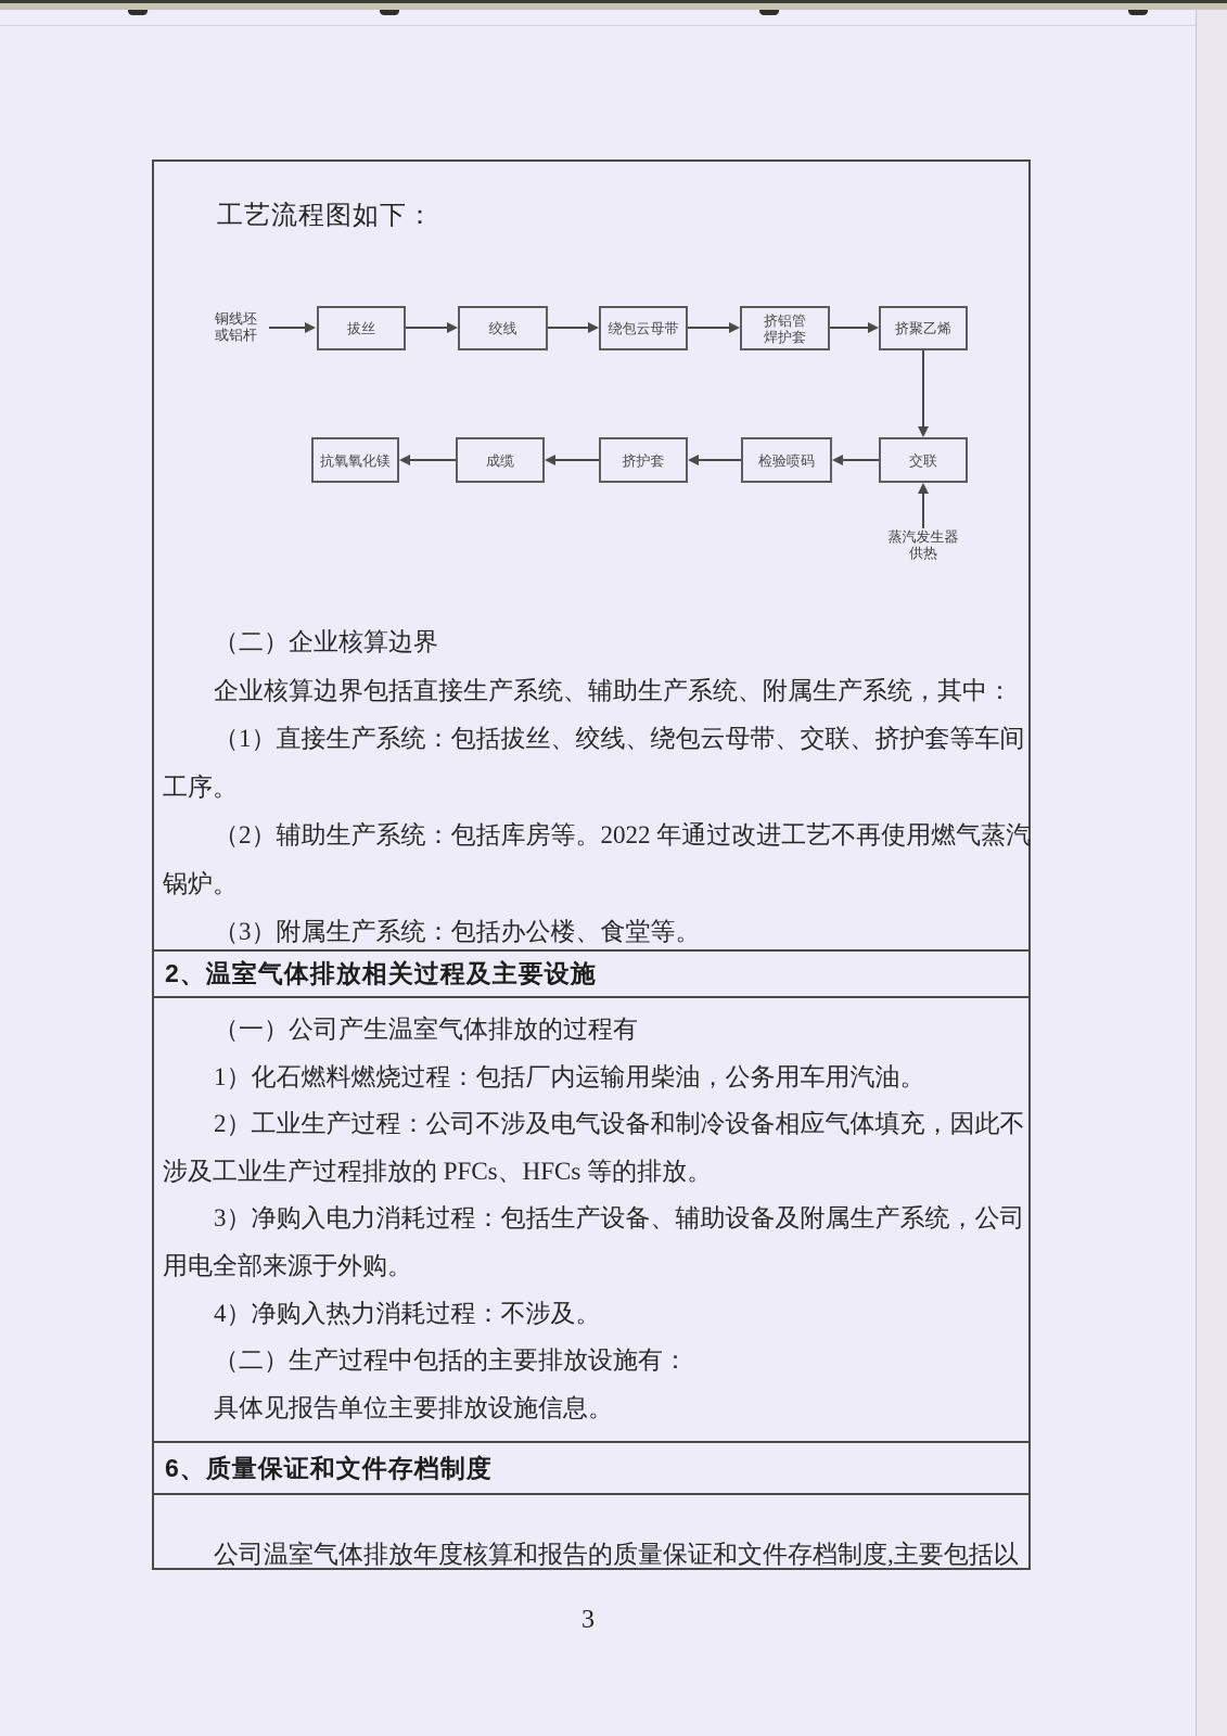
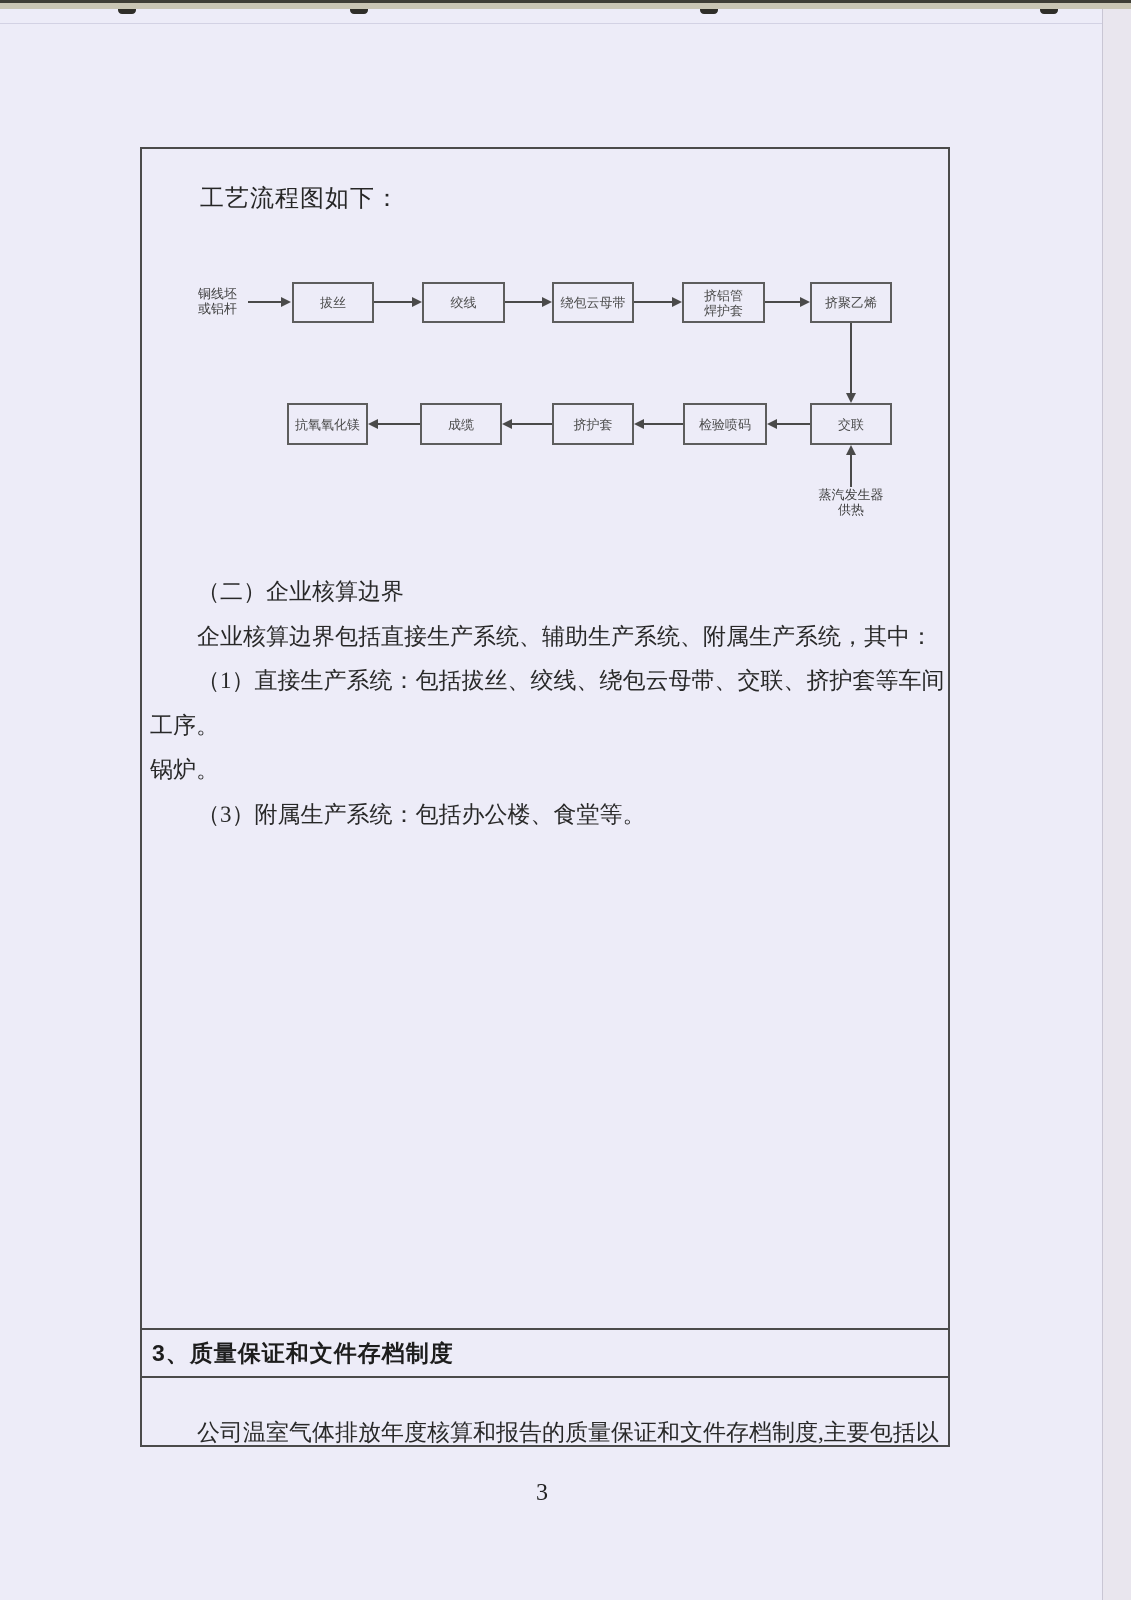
  工艺流程图如下：
  铜线坯
  或铝杆
  拔丝
  绞线
  绕包云母带
  挤铝管
  焊护套
  挤聚乙烯
  交联
  检验喷码
  挤护套
  成缆
  抗氧氧化镁
  蒸汽发生器
  供热
  （二）企业核算边界
  企业核算边界包括直接生产系统、辅助生产系统、附属生产系统，其中：
  （1）直接生产系统：包括拔丝、绞线、绕包云母带、交联、挤护套等车间
  工序。
- （2）辅助生产系统：包括库房等。2022 年通过改进工艺不再使用燃气蒸汽
  锅炉。
  （3）附属生产系统：包括办公楼、食堂等。
- 2、温室气体排放相关过程及主要设施
- （一）公司产生温室气体排放的过程有
- 1）化石燃料燃烧过程：包括厂内运输用柴油，公务用车用汽油。
- 2）工业生产过程：公司不涉及电气设备和制冷设备相应气体填充，因此不
- 涉及工业生产过程排放的 PFCs、HFCs 等的排放。
- 3）净购入电力消耗过程：包括生产设备、辅助设备及附属生产系统，公司
- 用电全部来源于外购。
- 4）净购入热力消耗过程：不涉及。
- （二）生产过程中包括的主要排放设施有：
- 具体见报告单位主要排放设施信息。
- 6、质量保证和文件存档制度
+ 3、质量保证和文件存档制度
  公司温室气体排放年度核算和报告的质量保证和文件存档制度,主要包括以
  3
